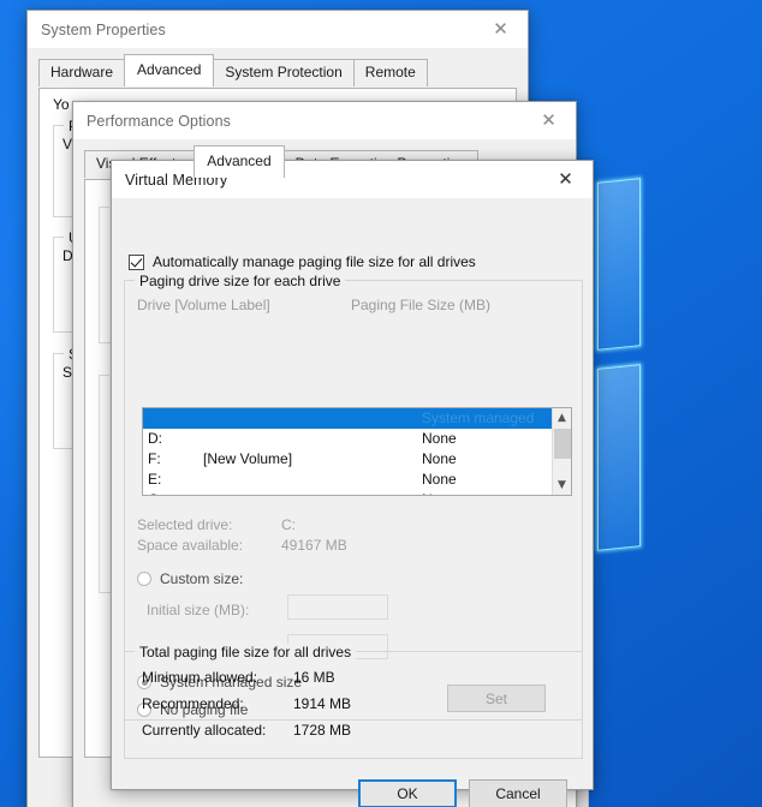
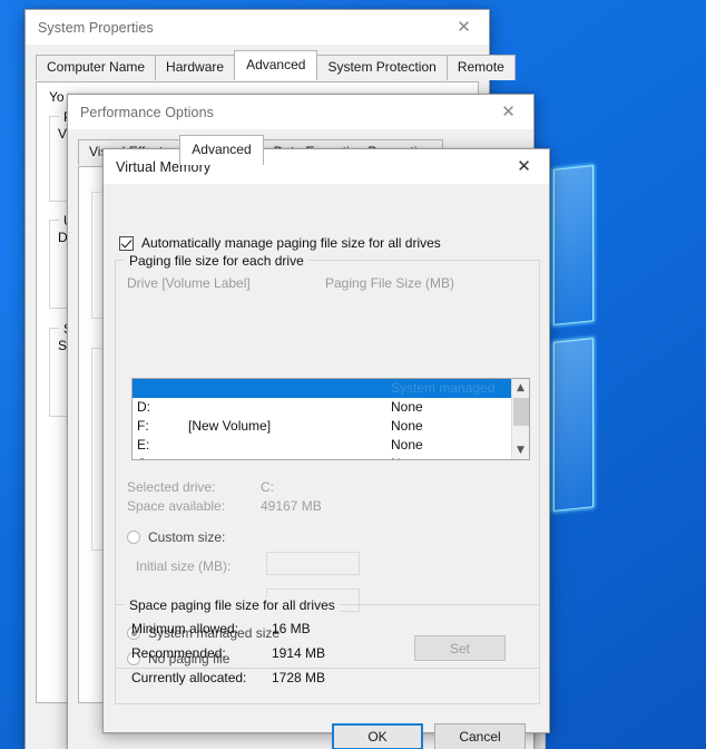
  System Properties
  ✕
+ Computer Name
  Hardware
  Advanced
  System Protection
  Remote
  Yo
  V
  D
  S
  Performance Options
  ✕
  Advanced
  Virtual Memory
  ✕
  Automatically manage paging file size for all drives
- Paging drive size for each drive
+ Paging file size for each drive
  Drive [Volume Label]
  Paging File Size (MB)
  System managed
  D:
  None
  F:
  [New Volume]
  None
  E:
  None
  ▲
  ▼
  Selected drive:
  C:
  Space available:
  49167 MB
  Custom size:
  Initial size (MB):
  System managed size
  No paging file
  Set
- Total paging file size for all drives
+ Space paging file size for all drives
  Minimum allowed:
  16 MB
  Recommended:
  1914 MB
  Currently allocated:
  1728 MB
  OK
  Cancel
